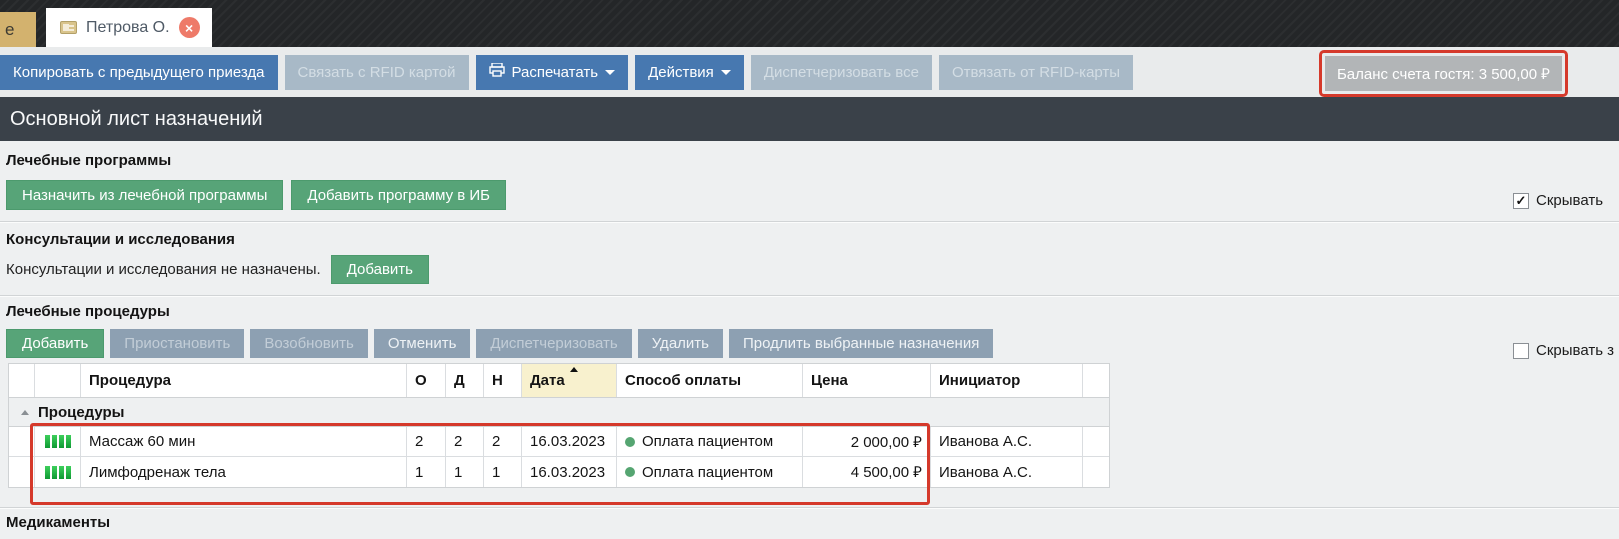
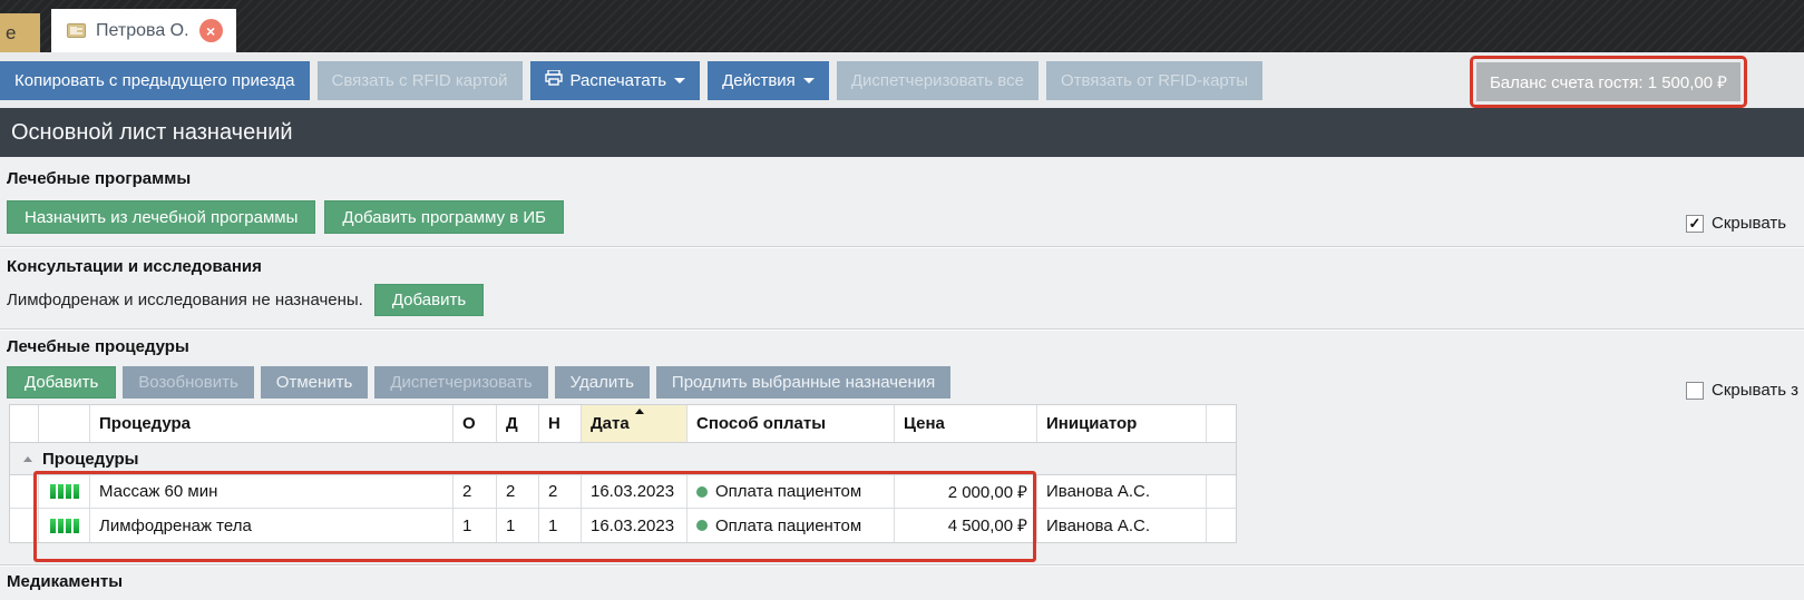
  е
  Петрова О.
  ×
  Копировать с предыдущего приезда
  Связать с RFID картой
  Распечатать
  Действия
  Диспетчеризовать все
  Отвязать от RFID-карты
- Баланс счета гостя: 3 500,00 ₽
+ Баланс счета гостя: 1 500,00 ₽
  Основной лист назначений
  Лечебные программы
  Назначить из лечебной программы
  Добавить программу в ИБ
  ✓
  Скрывать
  Консультации и исследования
- Консультации и исследования не назначены.
+ Лимфодренаж и исследования не назначены.
  Добавить
  Лечебные процедуры
  Добавить
- Приостановить
  Возобновить
  Отменить
  Диспетчеризовать
  Удалить
  Продлить выбранные назначения
  Скрывать з
  Процедура
  О
  Д
  Н
  Дата
  Способ оплаты
  Цена
  Инициатор
  Процедуры
  Массаж 60 мин
  2
  2
  2
  16.03.2023
  Оплата пациентом
  2 000,00 ₽
  Иванова А.С.
  Лимфодренаж тела
  1
  1
  1
  16.03.2023
  Оплата пациентом
  4 500,00 ₽
  Иванова А.С.
  Медикаменты
